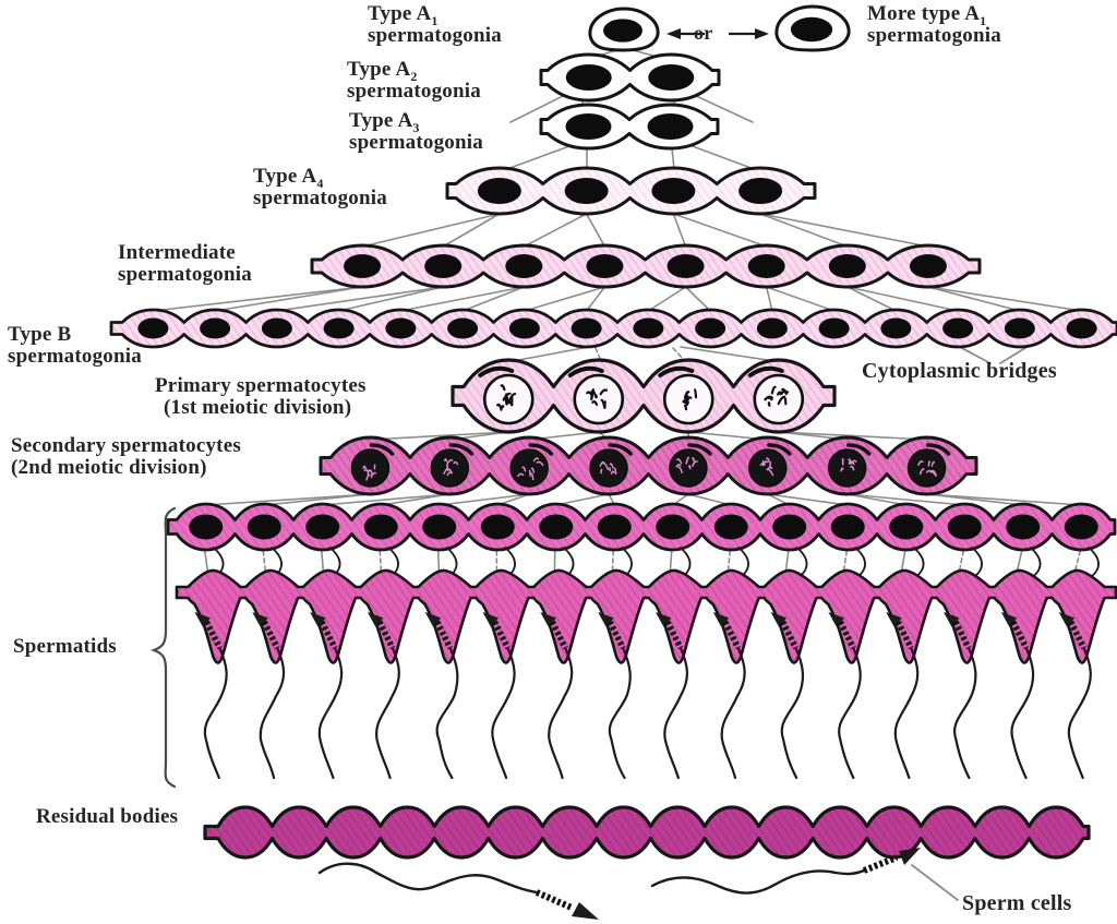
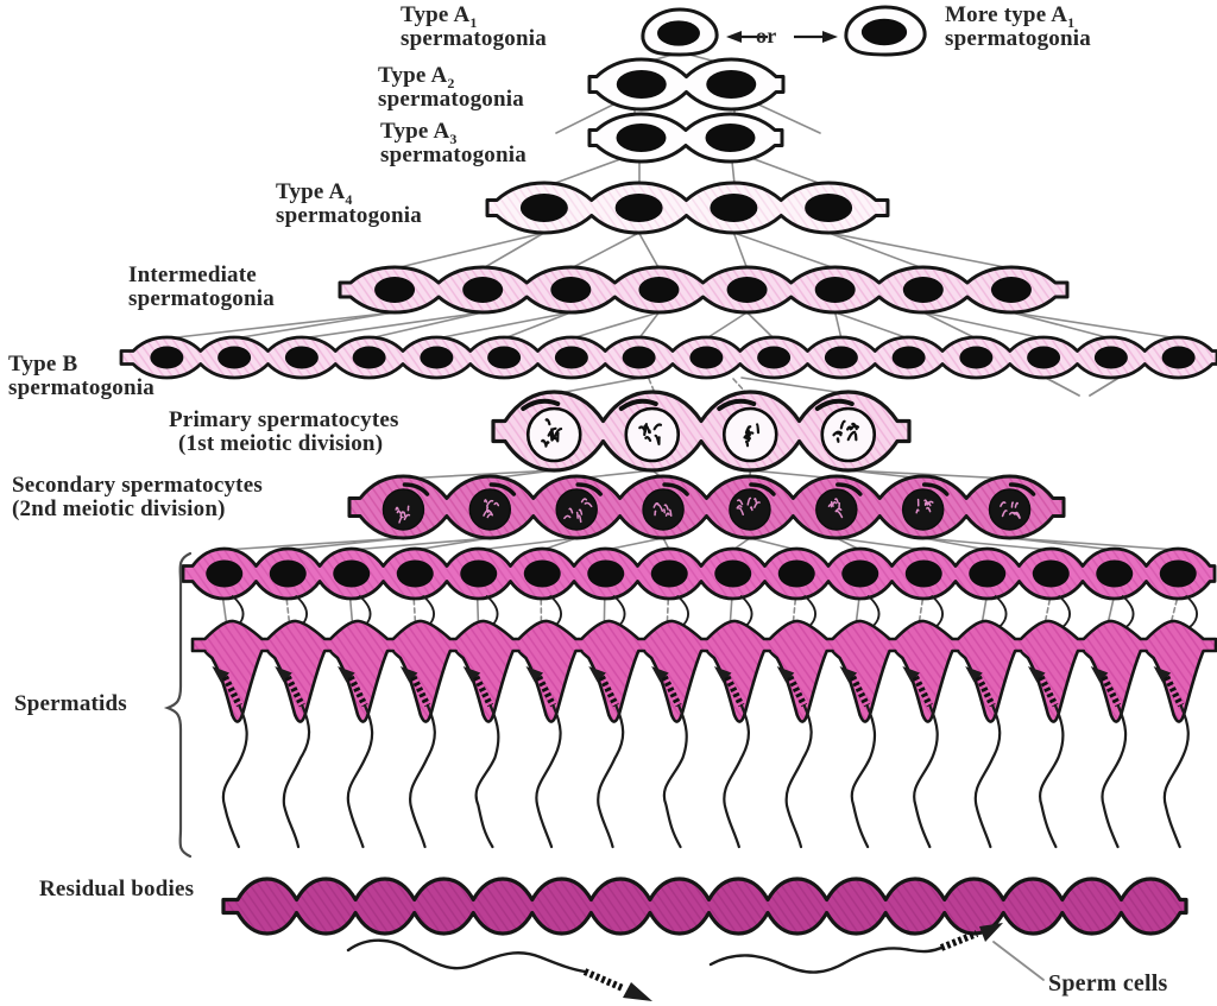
  Type A1
  spermatogonia
  More type A1
  spermatogonia
  or
  Type A2
  spermatogonia
  Type A3
  spermatogonia
  Type A4
  spermatogonia
  Intermediate
  spermatogonia
  Type B
  spermatogonia
- Cytoplasmic bridges
  Primary spermatocytes
  (1st meiotic division)
  Secondary spermatocytes
  (2nd meiotic division)
  Spermatids
  Residual bodies
  Sperm cells
